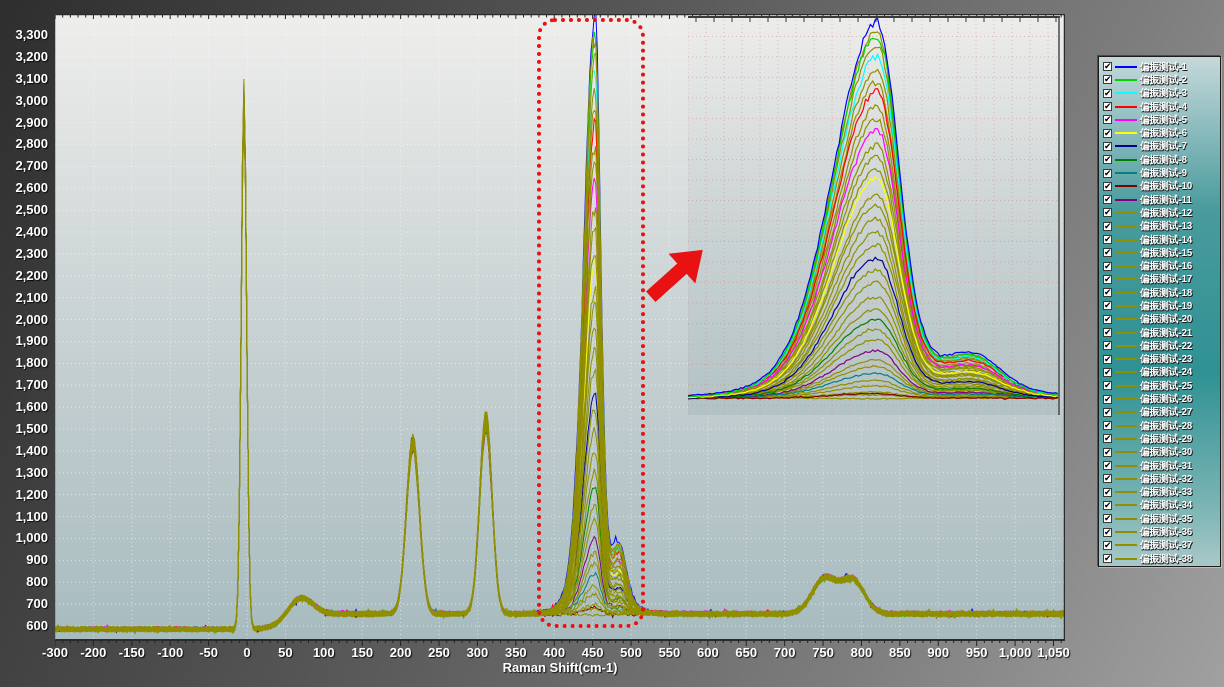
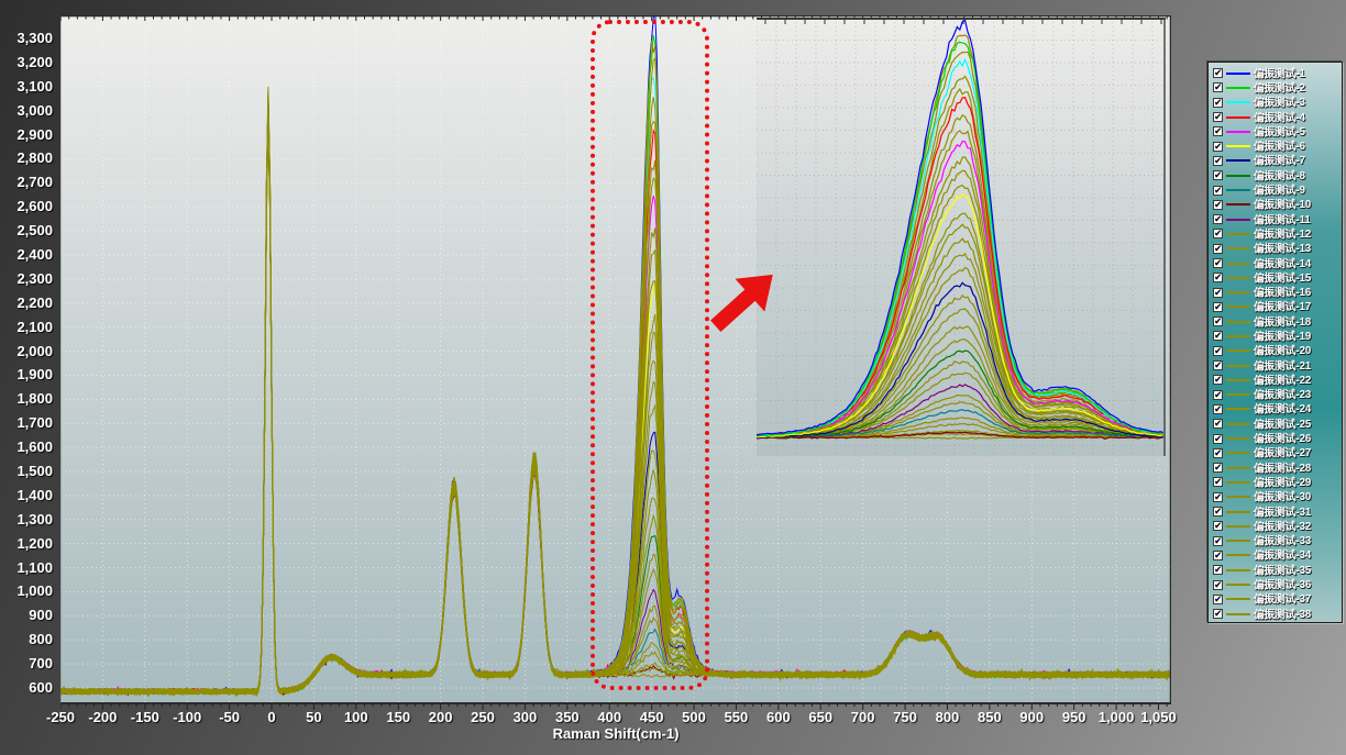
  600
  700
  800
  900
  1,000
  1,100
  1,200
  1,300
  1,400
  1,500
  1,600
  1,700
  1,800
  1,900
  2,000
  2,100
  2,200
  2,300
  2,400
  2,500
  2,600
  2,700
  2,800
  2,900
  3,000
  3,100
  3,200
  3,300
- -300
+ -250
  -200
  -150
  -100
  -50
  0
  50
  100
  150
  200
  250
  300
  350
  400
  450
  500
  550
  600
  650
  700
  750
  800
  850
  900
  950
  1,000
  1,050
  Raman Shift(cm-1)
  ✔
  偏振测试-1
  ✔
  偏振测试-2
  ✔
  偏振测试-3
  ✔
  偏振测试-4
  ✔
  偏振测试-5
  ✔
  偏振测试-6
  ✔
  偏振测试-7
  ✔
  偏振测试-8
  ✔
  偏振测试-9
  ✔
  偏振测试-10
  ✔
  偏振测试-11
  ✔
  偏振测试-12
  ✔
  偏振测试-13
  ✔
  偏振测试-14
  ✔
  偏振测试-15
  ✔
  偏振测试-16
  ✔
  偏振测试-17
  ✔
  偏振测试-18
  ✔
  偏振测试-19
  ✔
  偏振测试-20
  ✔
  偏振测试-21
  ✔
  偏振测试-22
  ✔
  偏振测试-23
  ✔
  偏振测试-24
  ✔
  偏振测试-25
  ✔
  偏振测试-26
  ✔
  偏振测试-27
  ✔
  偏振测试-28
  ✔
  偏振测试-29
  ✔
  偏振测试-30
  ✔
  偏振测试-31
  ✔
  偏振测试-32
  ✔
  偏振测试-33
  ✔
  偏振测试-34
  ✔
  偏振测试-35
  ✔
  偏振测试-36
  ✔
  偏振测试-37
  ✔
  偏振测试-38
